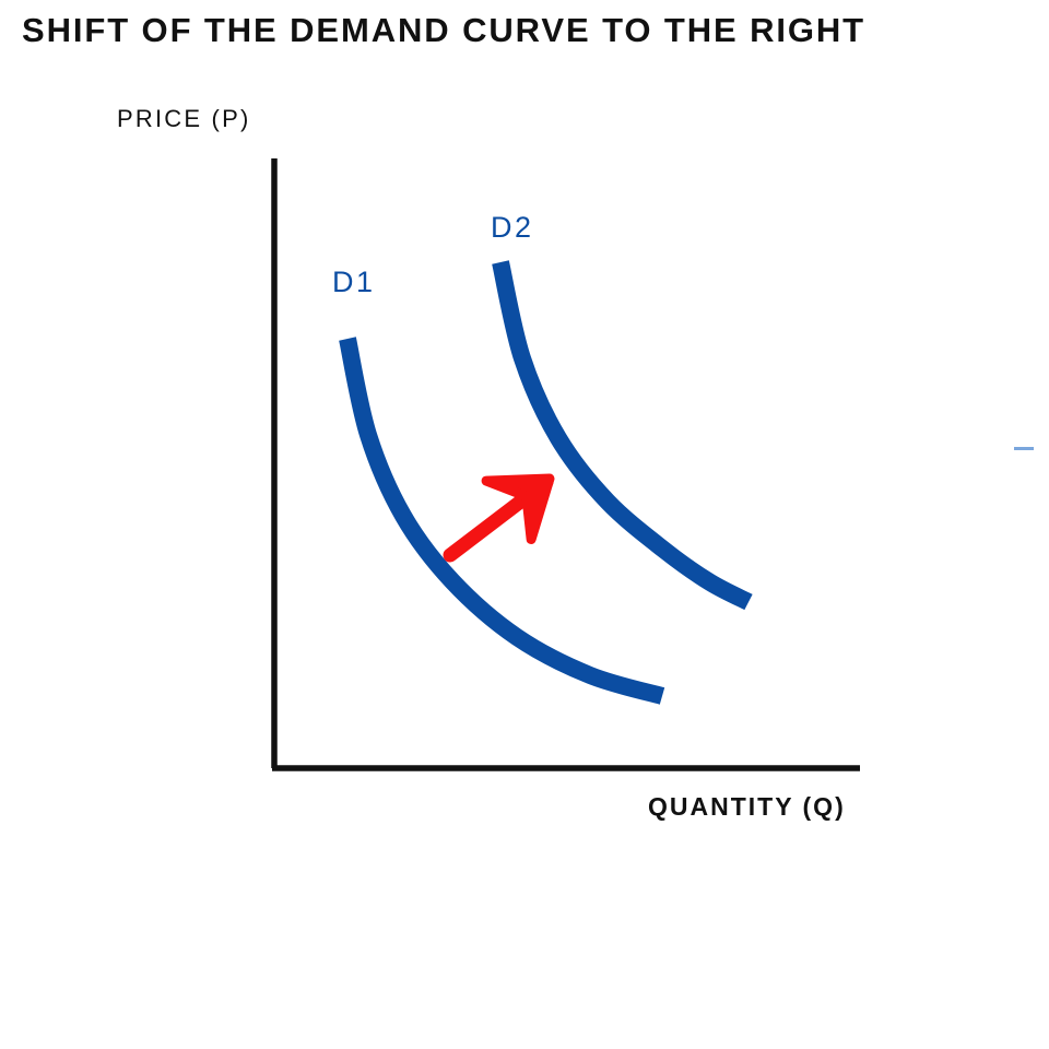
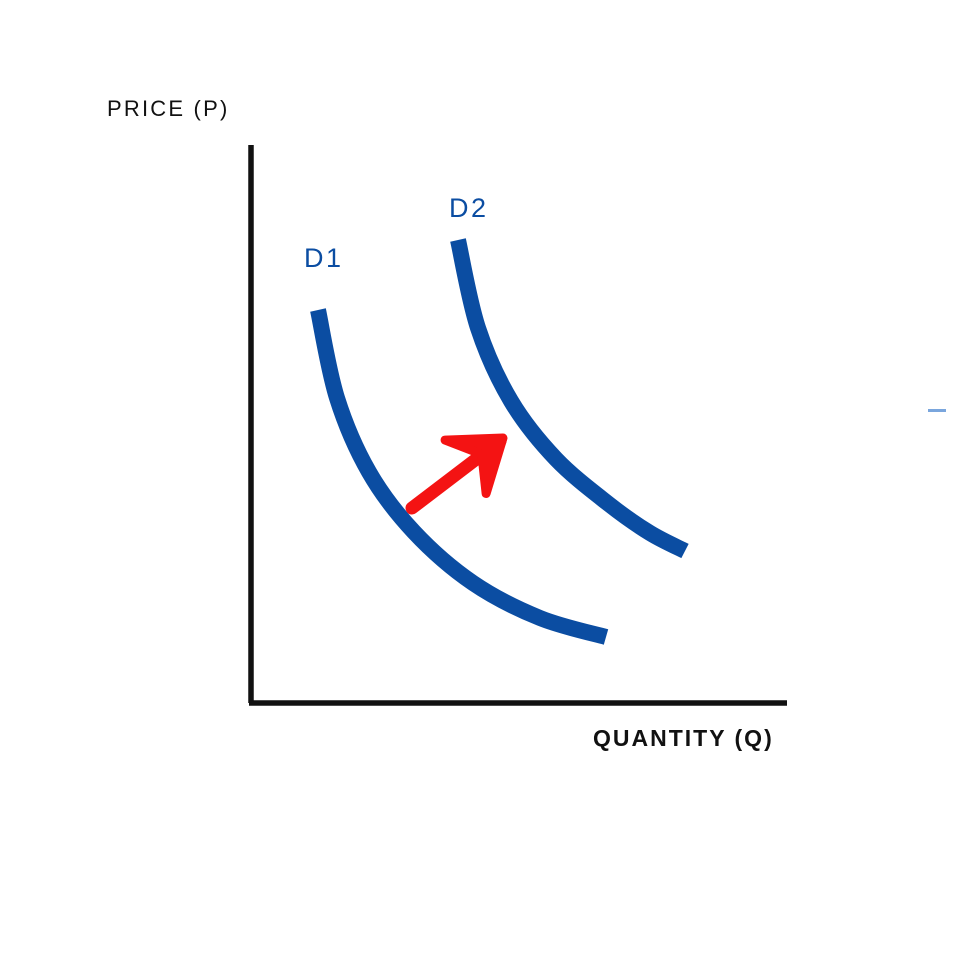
- SHIFT OF THE DEMAND CURVE TO THE RIGHT
  PRICE (P)
  QUANTITY (Q)
  D1
  D2
